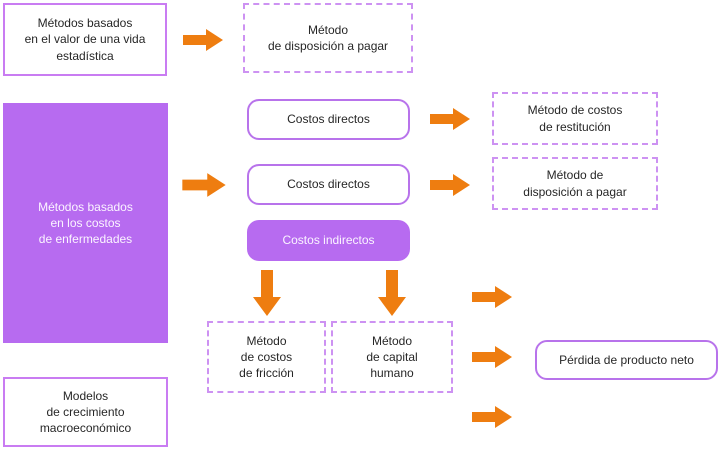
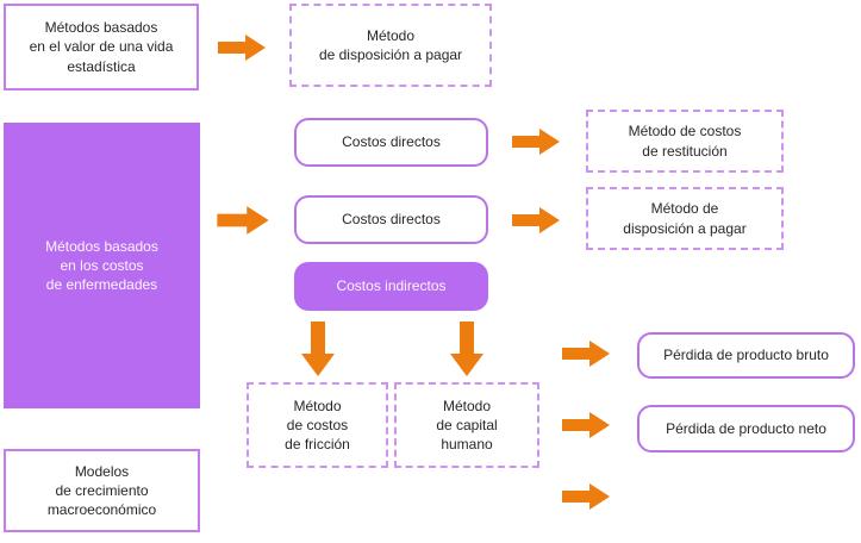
  Métodos basados
  en el valor de una vida
  estadística
  Métodos basados
  en los costos
  de enfermedades
  Modelos
  de crecimiento
  macroeconómico
  Método
  de disposición a pagar
  Costos directos
  Costos directos
  Costos indirectos
  Método de costos
  de restitución
  Método de
  disposición a pagar
  Método
  de costos
  de fricción
  Método
  de capital
  humano
+ Pérdida de producto bruto
  Pérdida de producto neto
